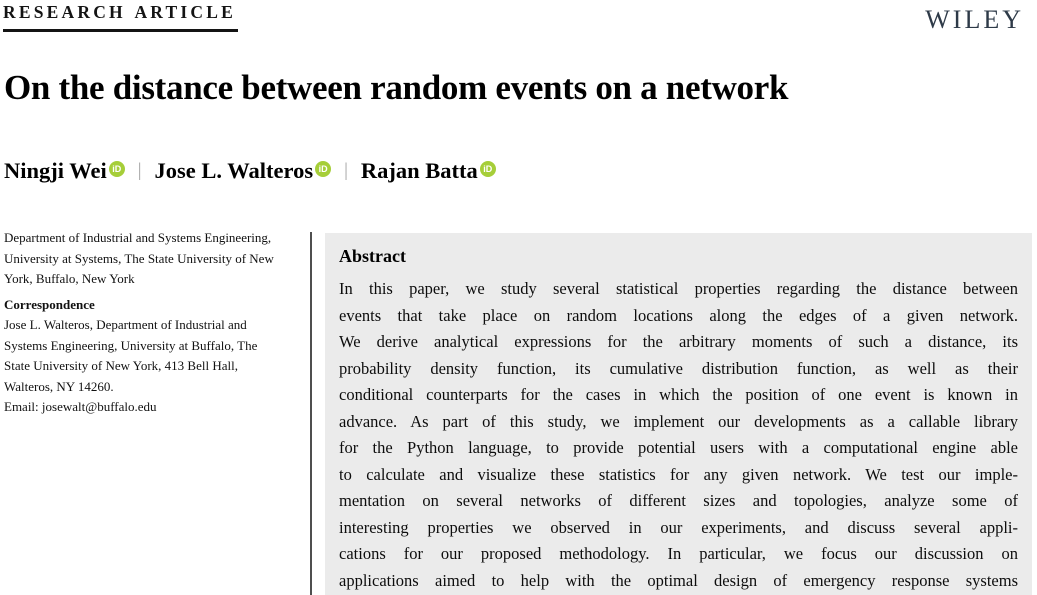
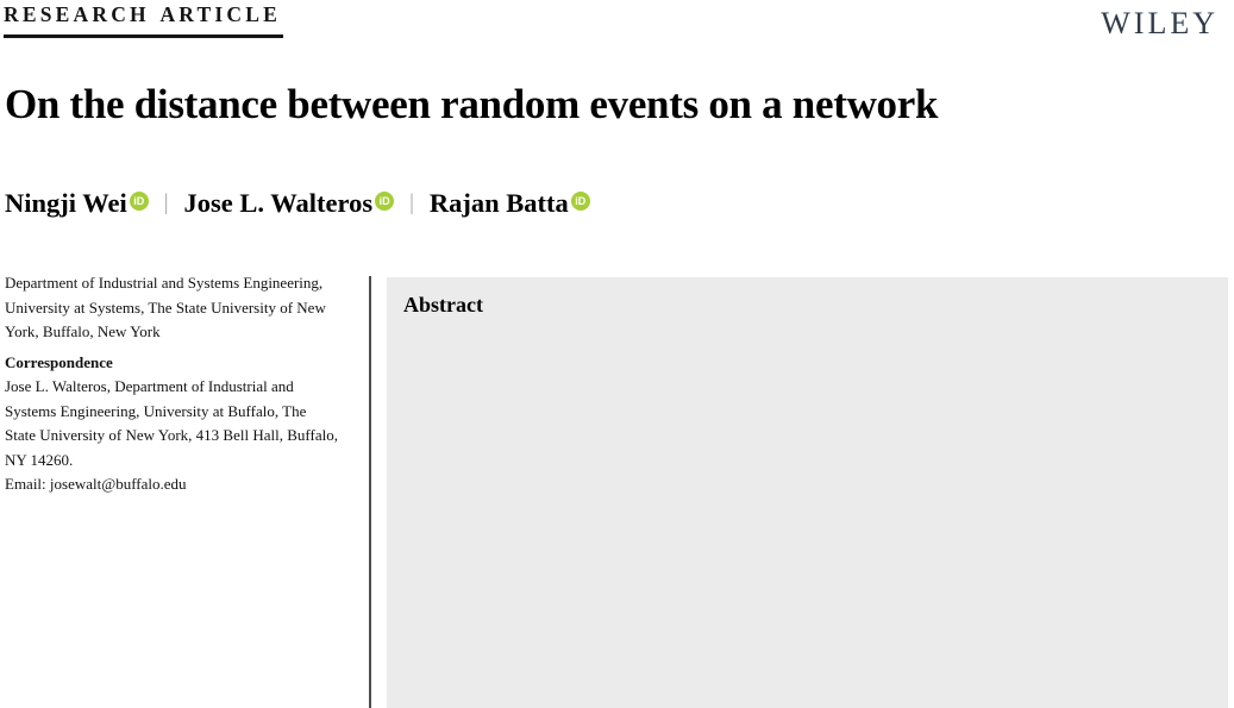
  RESEARCH ARTICLE
  WILEY
  On the distance between random events on a network
  Ningji Wei iD | Jose L. Walteros iD | Rajan Batta iD
  Department of Industrial and Systems Engineering, University at Systems, The State University of New York, Buffalo, New York
  Correspondence
- Jose L. Walteros, Department of Industrial and Systems Engineering, University at Buffalo, The State University of New York, 413 Bell Hall, Walteros, NY 14260.
+ Jose L. Walteros, Department of Industrial and Systems Engineering, University at Buffalo, The State University of New York, 413 Bell Hall, Buffalo, NY 14260.
  Email: josewalt@buffalo.edu
  Abstract
- In this paper, we study several statistical properties regarding the distance between
- events that take place on random locations along the edges of a given network.
- We derive analytical expressions for the arbitrary moments of such a distance, its
- probability density function, its cumulative distribution function, as well as their
- conditional counterparts for the cases in which the position of one event is known in
- advance. As part of this study, we implement our developments as a callable library
- for the Python language, to provide potential users with a computational engine able
- to calculate and visualize these statistics for any given network. We test our imple-
- mentation on several networks of different sizes and topologies, analyze some of
- interesting properties we observed in our experiments, and discuss several appli-
- cations for our proposed methodology. In particular, we focus our discussion on
- applications aimed to help with the optimal design of emergency response systems
